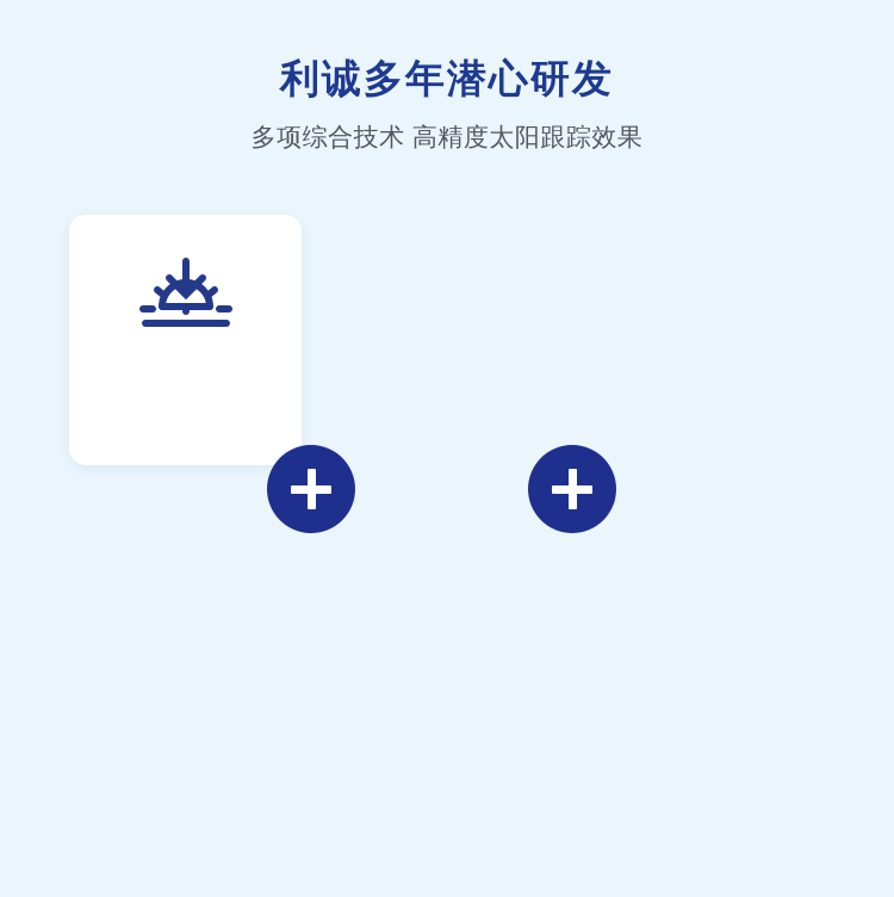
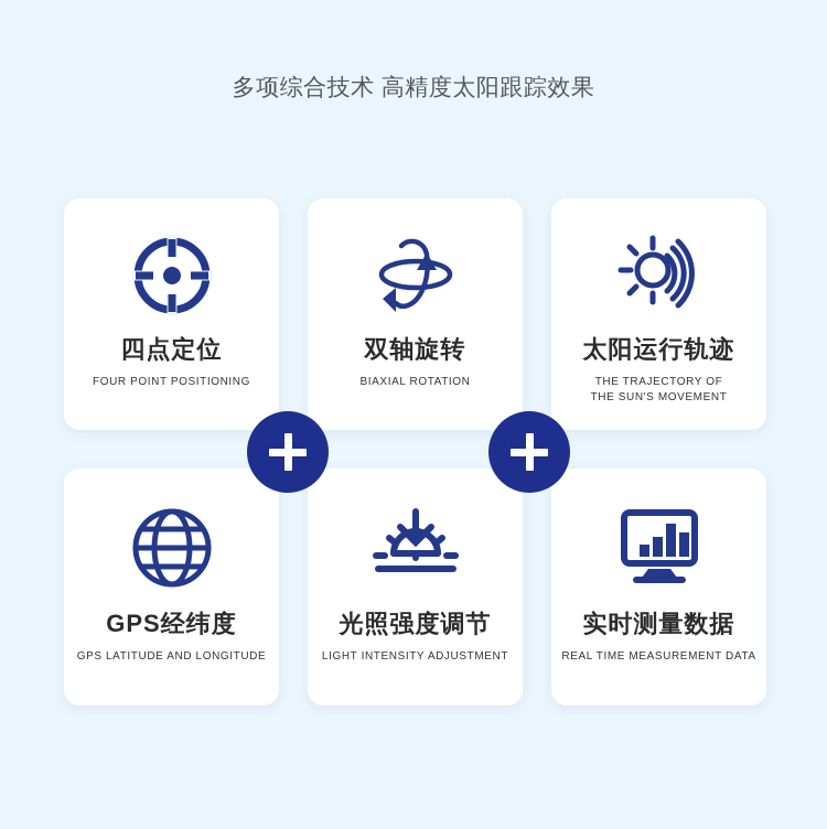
- 利诚多年潜心研发
  多项综合技术 高精度太阳跟踪效果
+ 四点定位
+ FOUR POINT POSITIONING
+ 双轴旋转
+ BIAXIAL ROTATION
+ 太阳运行轨迹
+ THE TRAJECTORY OF
+ THE SUN'S MOVEMENT
+ GPS经纬度
+ GPS LATITUDE AND LONGITUDE
+ 光照强度调节
+ LIGHT INTENSITY ADJUSTMENT
+ 实时测量数据
+ REAL TIME MEASUREMENT DATA
